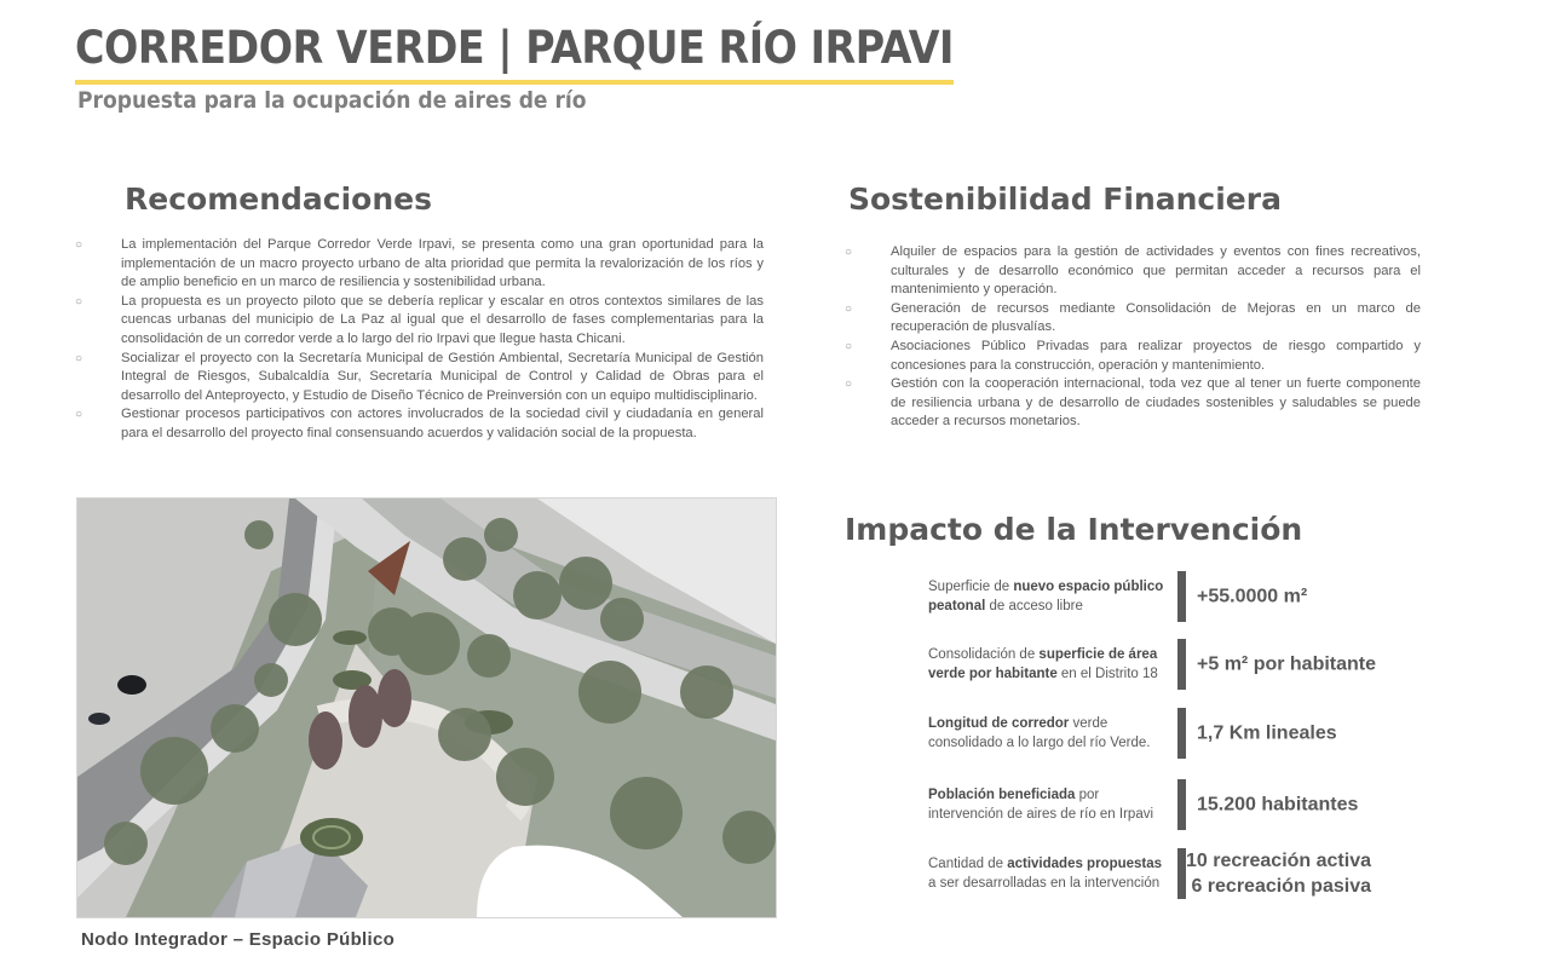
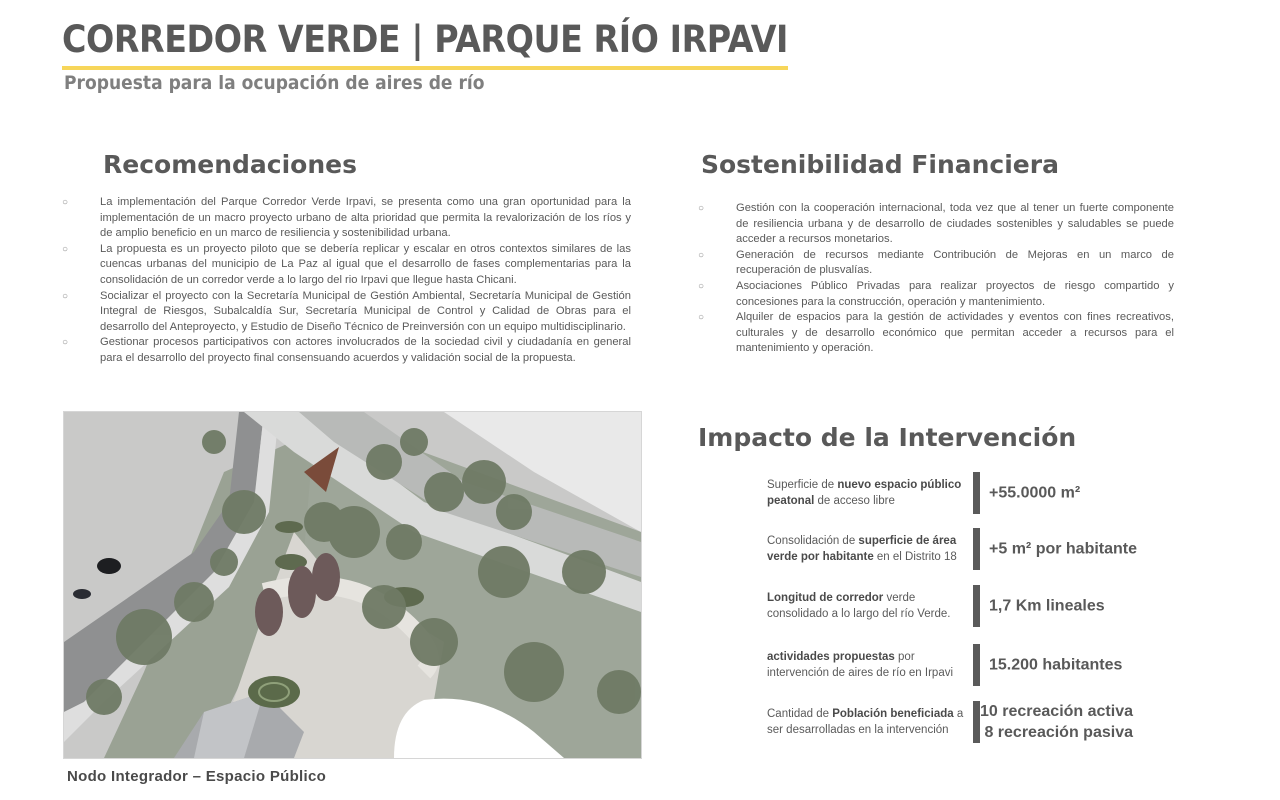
  CORREDOR VERDE | PARQUE RÍO IRPAVI
  Propuesta para la ocupación de aires de río
  Recomendaciones
  ○
  La implementación del Parque Corredor Verde Irpavi, se presenta como una gran oportunidad para la implementación de un macro proyecto urbano de alta prioridad que permita la revalorización de los ríos y de amplio beneficio en un marco de resiliencia y sostenibilidad urbana.
  ○
  La propuesta es un proyecto piloto que se debería replicar y escalar en otros contextos similares de las cuencas urbanas del municipio de La Paz al igual que el desarrollo de fases complementarias para la consolidación de un corredor verde a lo largo del rio Irpavi que llegue hasta Chicani.
  ○
  Socializar el proyecto con la Secretaría Municipal de Gestión Ambiental, Secretaría Municipal de Gestión Integral de Riesgos, Subalcaldía Sur, Secretaría Municipal de Control y Calidad de Obras para el desarrollo del Anteproyecto, y Estudio de Diseño Técnico de Preinversión con un equipo multidisciplinario.
  ○
  Gestionar procesos participativos con actores involucrados de la sociedad civil y ciudadanía en general para el desarrollo del proyecto final consensuando acuerdos y validación social de la propuesta.
  Nodo Integrador – Espacio Público
  Sostenibilidad Financiera
  ○
- Alquiler de espacios para la gestión de actividades y eventos con fines recreativos, culturales y de desarrollo económico que permitan acceder a recursos para el mantenimiento y operación.
+ Gestión con la cooperación internacional, toda vez que al tener un fuerte componente de resiliencia urbana y de desarrollo de ciudades sostenibles y saludables se puede acceder a recursos monetarios.
  ○
- Generación de recursos mediante Consolidación de Mejoras en un marco de recuperación de plusvalías.
+ Generación de recursos mediante Contribución de Mejoras en un marco de recuperación de plusvalías.
  ○
  Asociaciones Público Privadas para realizar proyectos de riesgo compartido y concesiones para la construcción, operación y mantenimiento.
  ○
- Gestión con la cooperación internacional, toda vez que al tener un fuerte componente de resiliencia urbana y de desarrollo de ciudades sostenibles y saludables se puede acceder a recursos monetarios.
+ Alquiler de espacios para la gestión de actividades y eventos con fines recreativos, culturales y de desarrollo económico que permitan acceder a recursos para el mantenimiento y operación.
  Impacto de la Intervención
  Superficie de nuevo espacio público peatonal de acceso libre
  +55.0000 m²
  Consolidación de superficie de área verde por habitante en el Distrito 18
  +5 m² por habitante
  Longitud de corredor verde consolidado a lo largo del río Verde.
  1,7 Km lineales
- Población beneficiada por intervención de aires de río en Irpavi
+ actividades propuestas por intervención de aires de río en Irpavi
  15.200 habitantes
- Cantidad de actividades propuestas a ser desarrolladas en la intervención
+ Cantidad de Población beneficiada a ser desarrolladas en la intervención
  10 recreación activa
- 6 recreación pasiva
+ 8 recreación pasiva
